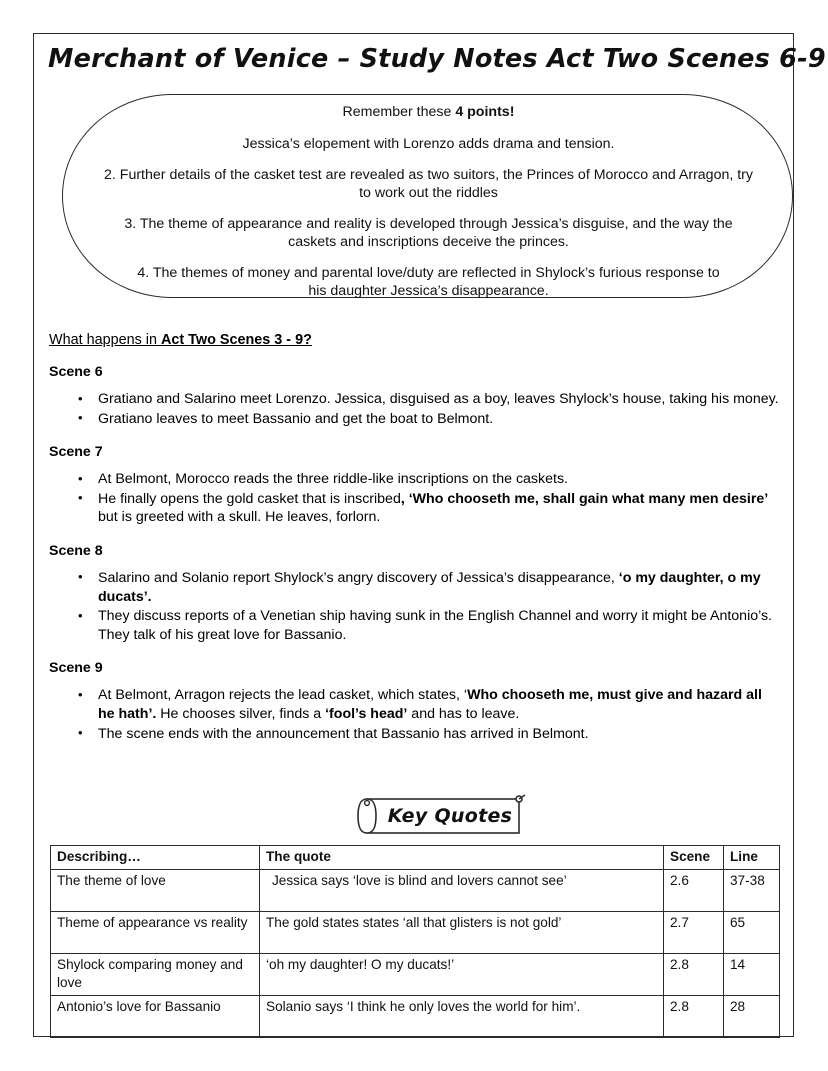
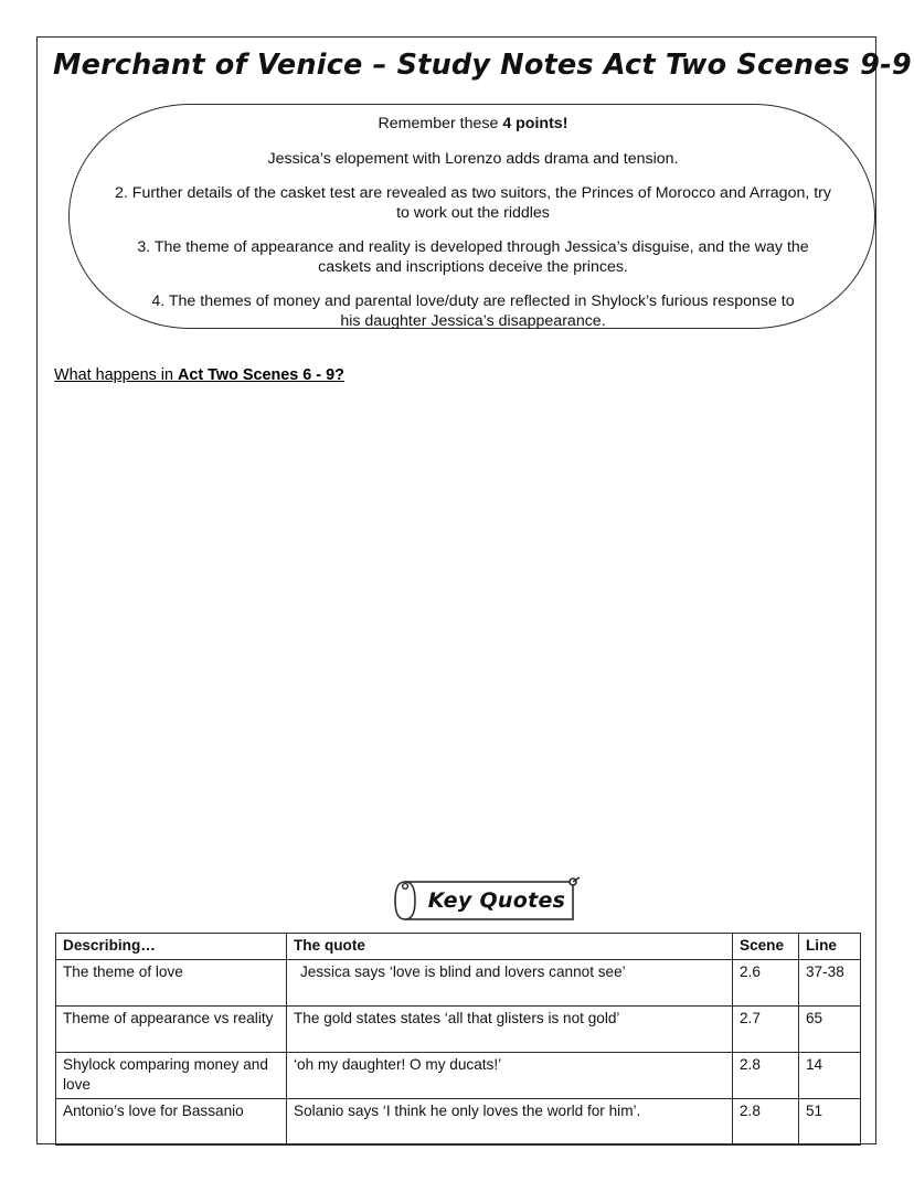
- Merchant of Venice – Study Notes Act Two Scenes 6-9
+ Merchant of Venice – Study Notes Act Two Scenes 9-9
  Remember these 4 points!
  Jessica’s elopement with Lorenzo adds drama and tension.
  2. Further details of the casket test are revealed as two suitors, the Princes of Morocco and Arragon, try to work out the riddles
  3. The theme of appearance and reality is developed through Jessica’s disguise, and the way the caskets and inscriptions deceive the princes.
  4. The themes of money and parental love/duty are reflected in Shylock’s furious response to his daughter Jessica’s disappearance.
- What happens in Act Two Scenes 3 - 9?
+ What happens in Act Two Scenes 6 - 9?
- Scene 6
- Gratiano and Salarino meet Lorenzo. Jessica, disguised as a boy, leaves Shylock’s house, taking his money.
- Gratiano leaves to meet Bassanio and get the boat to Belmont.
- Scene 7
- At Belmont, Morocco reads the three riddle-like inscriptions on the caskets.
- He finally opens the gold casket that is inscribed, ‘Who chooseth me, shall gain what many men desire’ but is greeted with a skull. He leaves, forlorn.
- Scene 8
- Salarino and Solanio report Shylock’s angry discovery of Jessica’s disappearance, ‘o my daughter, o my ducats’.
- They discuss reports of a Venetian ship having sunk in the English Channel and worry it might be Antonio’s. They talk of his great love for Bassanio.
- Scene 9
- At Belmont, Arragon rejects the lead casket, which states, ‘Who chooseth me, must give and hazard all he hath’. He chooses silver, finds a ‘fool’s head’ and has to leave.
- The scene ends with the announcement that Bassanio has arrived in Belmont.
  Key Quotes
  Describing…	The quote	Scene	Line
  The theme of love	Jessica says ‘love is blind and lovers cannot see’	2.6	37-38
  Theme of appearance vs reality	The gold states states ‘all that glisters is not gold’	2.7	65
  Shylock comparing money and love	‘oh my daughter! O my ducats!’	2.8	14
- Antonio’s love for Bassanio	Solanio says ‘I think he only loves the world for him’.	2.8	28
+ Antonio’s love for Bassanio	Solanio says ‘I think he only loves the world for him’.	2.8	51
